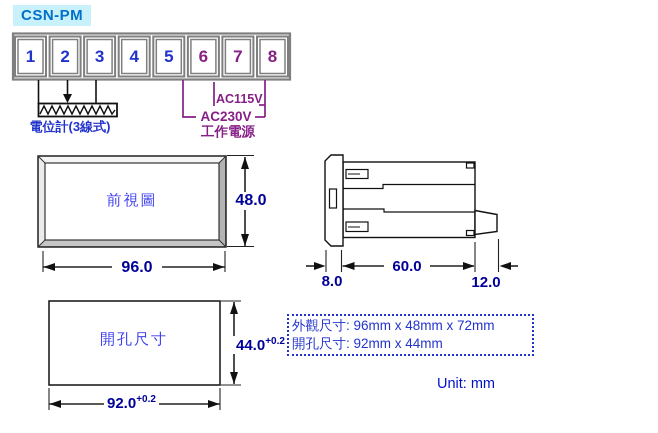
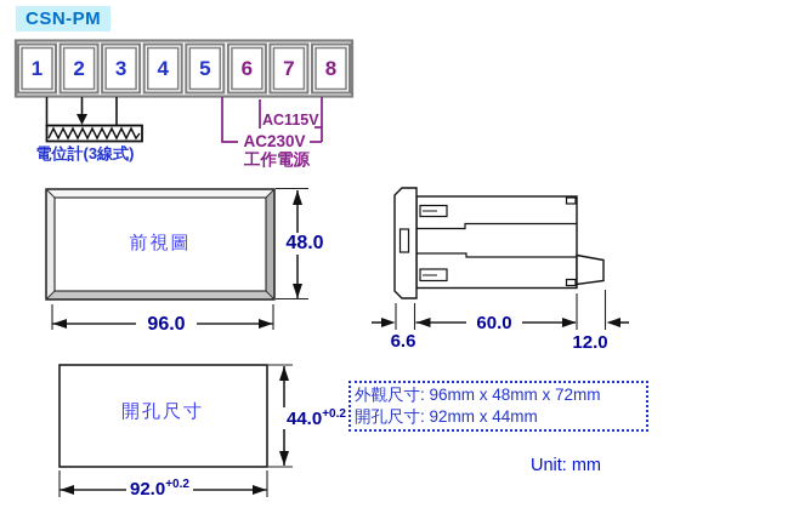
  CSN-PM
  1
  2
  3
  4
  5
  6
  7
  8
  電位計(3線式)
  AC115V
  AC230V
  工作電源
  前視圖
  48.0
  96.0
- 8.0
+ 6.6
  60.0
  12.0
  開孔尺寸
  44.0+0.2
  92.0+0.2
  外觀尺寸: 96mm x 48mm x 72mm
  開孔尺寸: 92mm x 44mm
  Unit: mm
